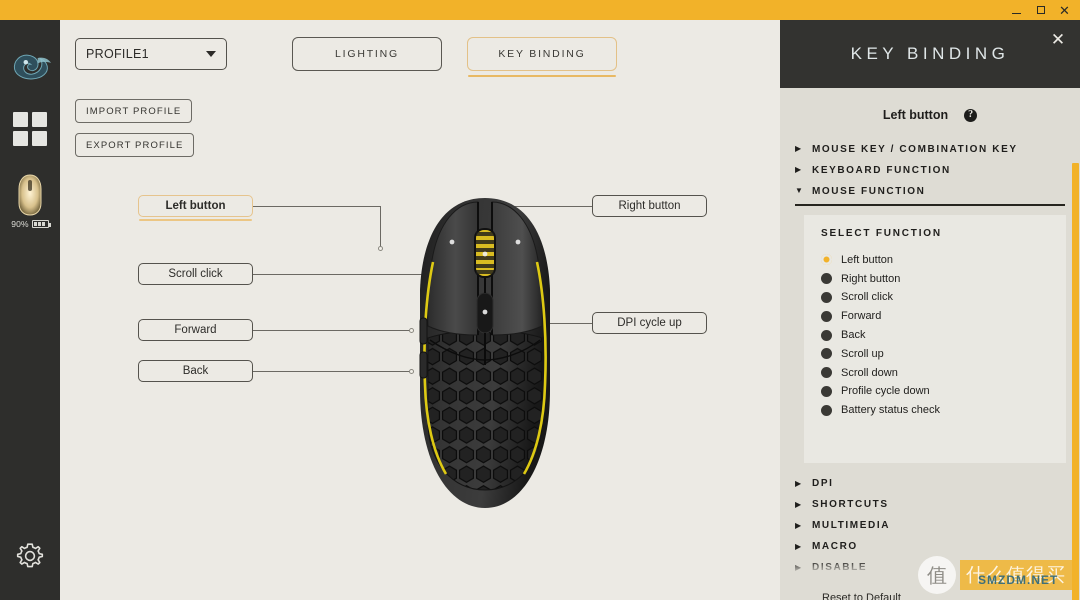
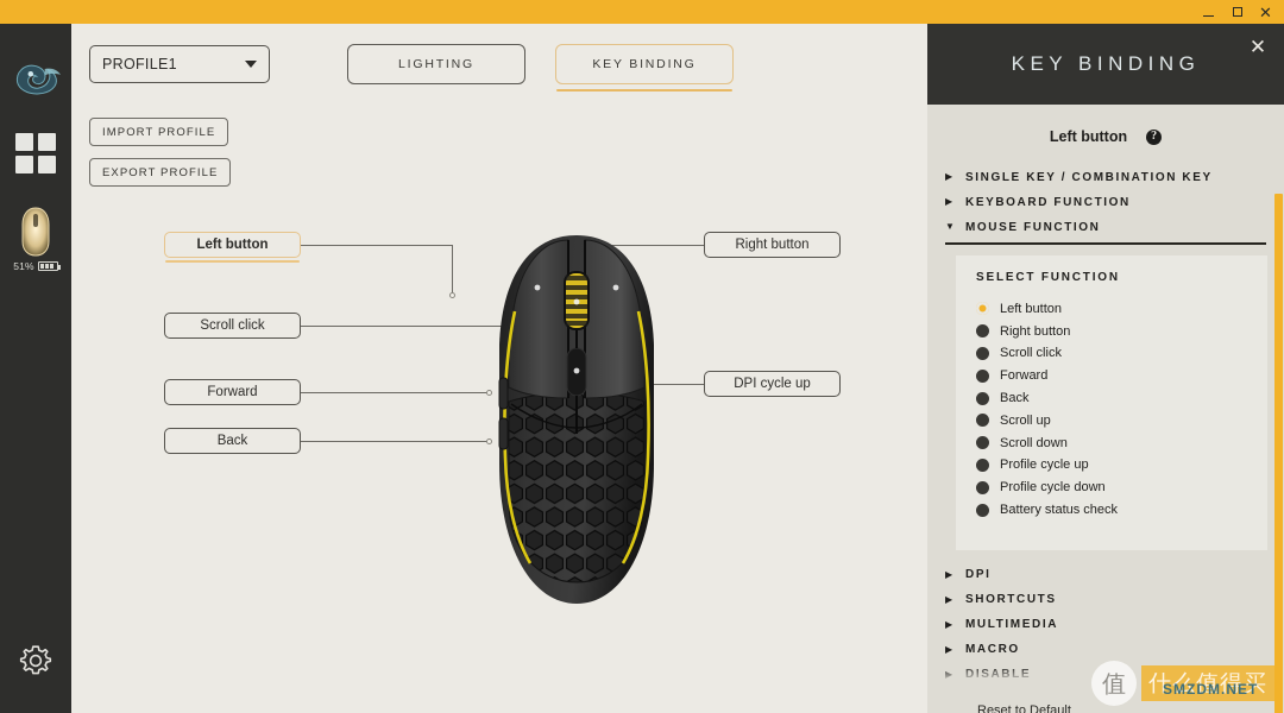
  ✕
- 90%
+ 51%
  PROFILE1
  IMPORT PROFILE
  EXPORT PROFILE
  LIGHTING
  KEY BINDING
  Left button
  Scroll click
  Forward
  Back
  Right button
  DPI cycle up
  KEY BINDING
  ✕
  Left button
  ?
  ▶
- MOUSE KEY / COMBINATION KEY
+ SINGLE KEY / COMBINATION KEY
  ▶
  KEYBOARD FUNCTION
  ▼
  MOUSE FUNCTION
  SELECT FUNCTION
  Left button
  Right button
  Scroll click
  Forward
  Back
  Scroll up
  Scroll down
+ Profile cycle up
  Profile cycle down
  Battery status check
  ▶
  DPI
  ▶
  SHORTCUTS
  ▶
  MULTIMEDIA
  ▶
  MACRO
  Reset to Default
  值
  什么值得买
  SMZDM.NET
